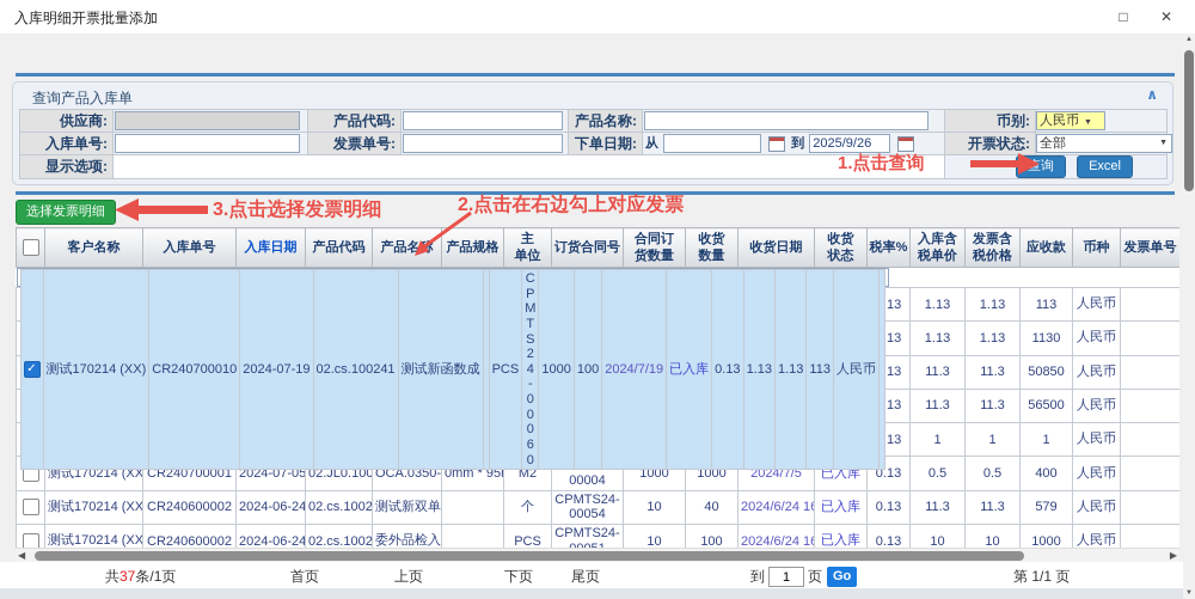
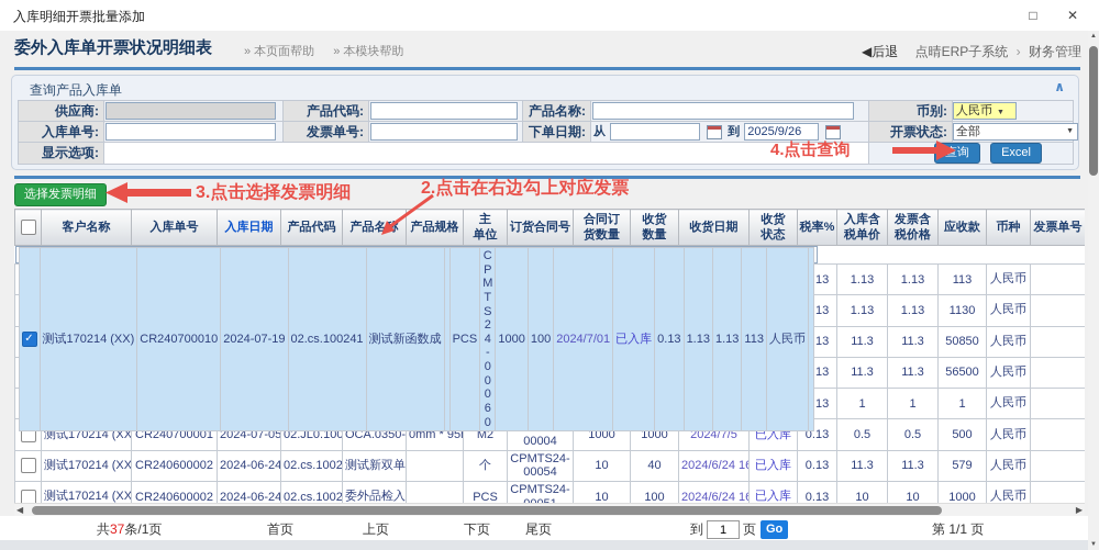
  入库明细开票批量添加
  □
  ✕
+ 委外入库单开票状况明细表
+ » 本页面帮助 » 本模块帮助
+ ◀后退 点晴ERP子系统 › 财务管理
  查询产品入库单
  ∧
  供应商:		产品代码:		产品名称:		币别:	人民币
  入库单号:		发票单号:		下单日期:	从 到 2025/9/26	开票状态:	全部
  显示选项:		询 Excel
  选择发票明细
- 1.点击查询
+ 4.点击查询
  2.点击在右边勾上对应发票
  3.点击选择发票明细
  	客户名称	入库单号	入库日期	产品代码	产品名称	产品规格	主 单位	订货合同号	合同订 货数量	收货 数量	收货日期	收货 状态	税率%	入库含 税单价	发票含 税价格	应收款	币种	发票单号
  ✓
  测试170214 (XX)
  CR240700010
  2024-07-19
  02.cs.100241
  测试新函数成
  PCS
  CPMTS24-
  00060
  1000
  100
- 2024/7/19
+ 2024/7/01
  已入库
  0.13
  1.13
  1.13
  113
  人民币
- 	测试170214 (XX	CR240700001	2024-07-05	02.JL0.100	OCA.0350-	0mm * 95	M2	00004	1000	1000	2024/7/5	已入库	0.13	0.5	0.5	400	人民币
+ 	测试170214 (XX	CR240700001	2024-07-05	02.JL0.100	OCA.0350-	0mm * 95	M2	00004	1000	1000	2024/7/5	已入库	0.13	0.5	0.5	500	人民币
  	测试170214 (XX	CR240600002	2024-06-24	02.cs.1002	测试新双单		个	CPMTS24- 00054	10	40	2024/6/24 1	已入库	0.13	11.3	11.3	579	人民币
  	测试170214 (XX	CR240600002	2024-06-24	02.cs.1002	委外品检入		PCS	CPMTS24-	10	100	2024/6/24 1	已入库	0.13	10	10	1000	人民币
  ◀
  ▶
  共37条/1页
  首页
  上页
  下页
  尾页
  到 1 页 Go
  第 1/1 页
